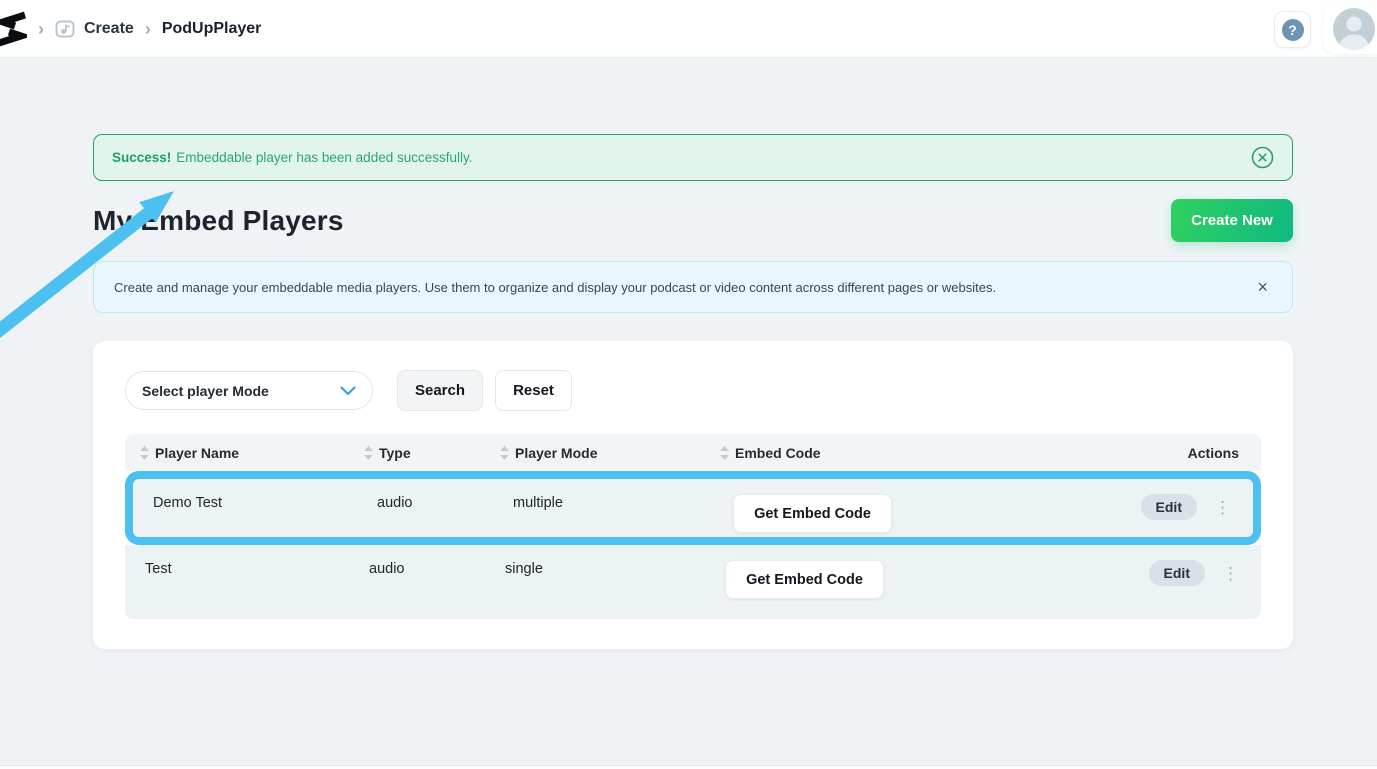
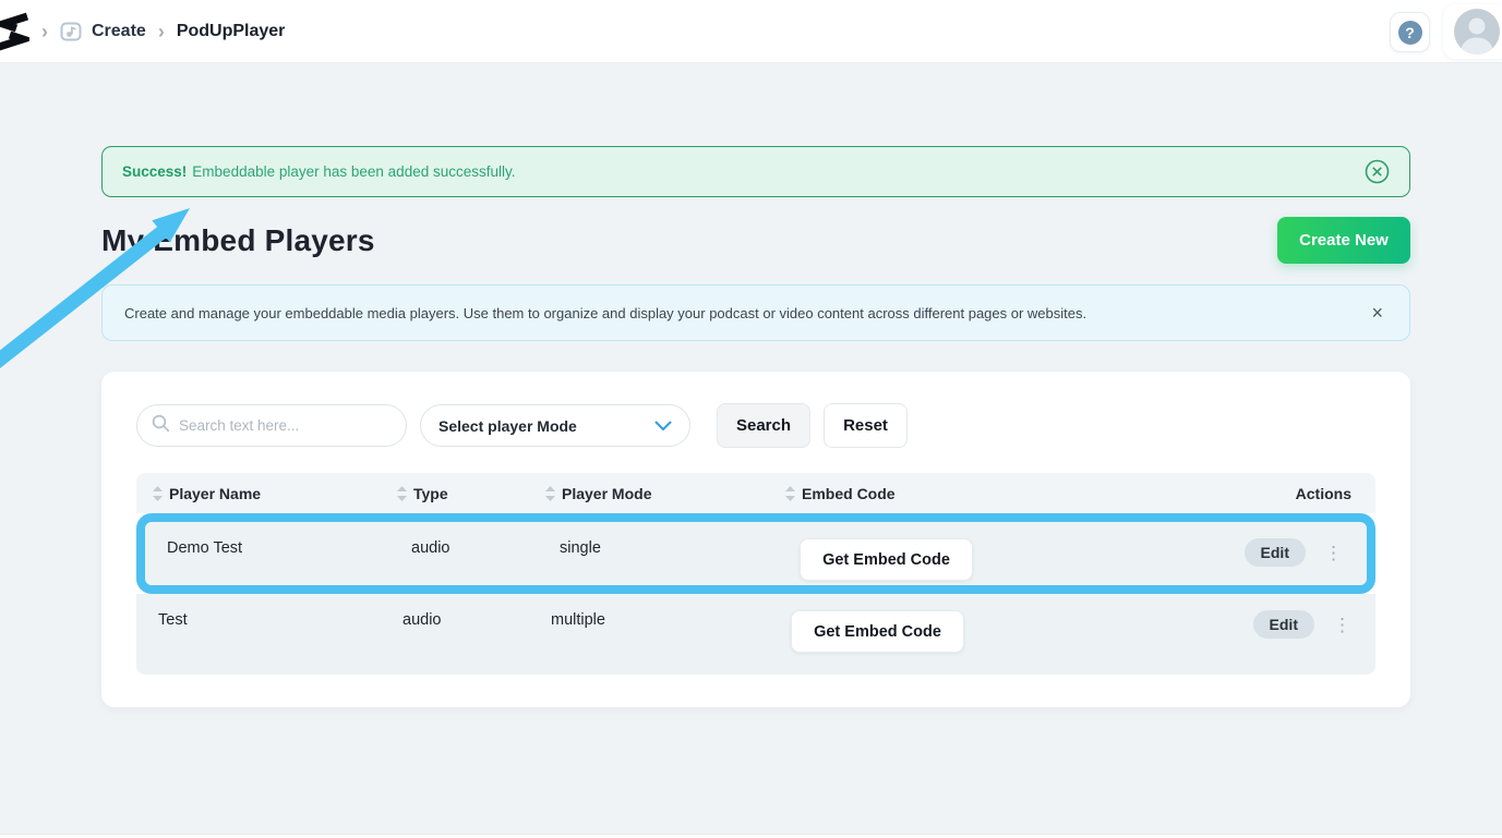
  ›
  Create
  ›
  PodUpPlayer
  ?
  Success!
  Embeddable player has been added successfully.
  Mymbed Players
  Create New
  Create and manage your embeddable media players. Use them to organize and display your podcast or video content across different pages or websites.
  ×
+ Search text here...
  Select player Mode
  Search
  Reset
  Player Name
  Type
  Player Mode
  Embed Code
  Actions
  Demo Test
  audio
- multiple
+ single
  Get Embed Code
  Edit
  ⋮
  Test
  audio
- single
+ multiple
  Get Embed Code
  Edit
  ⋮
